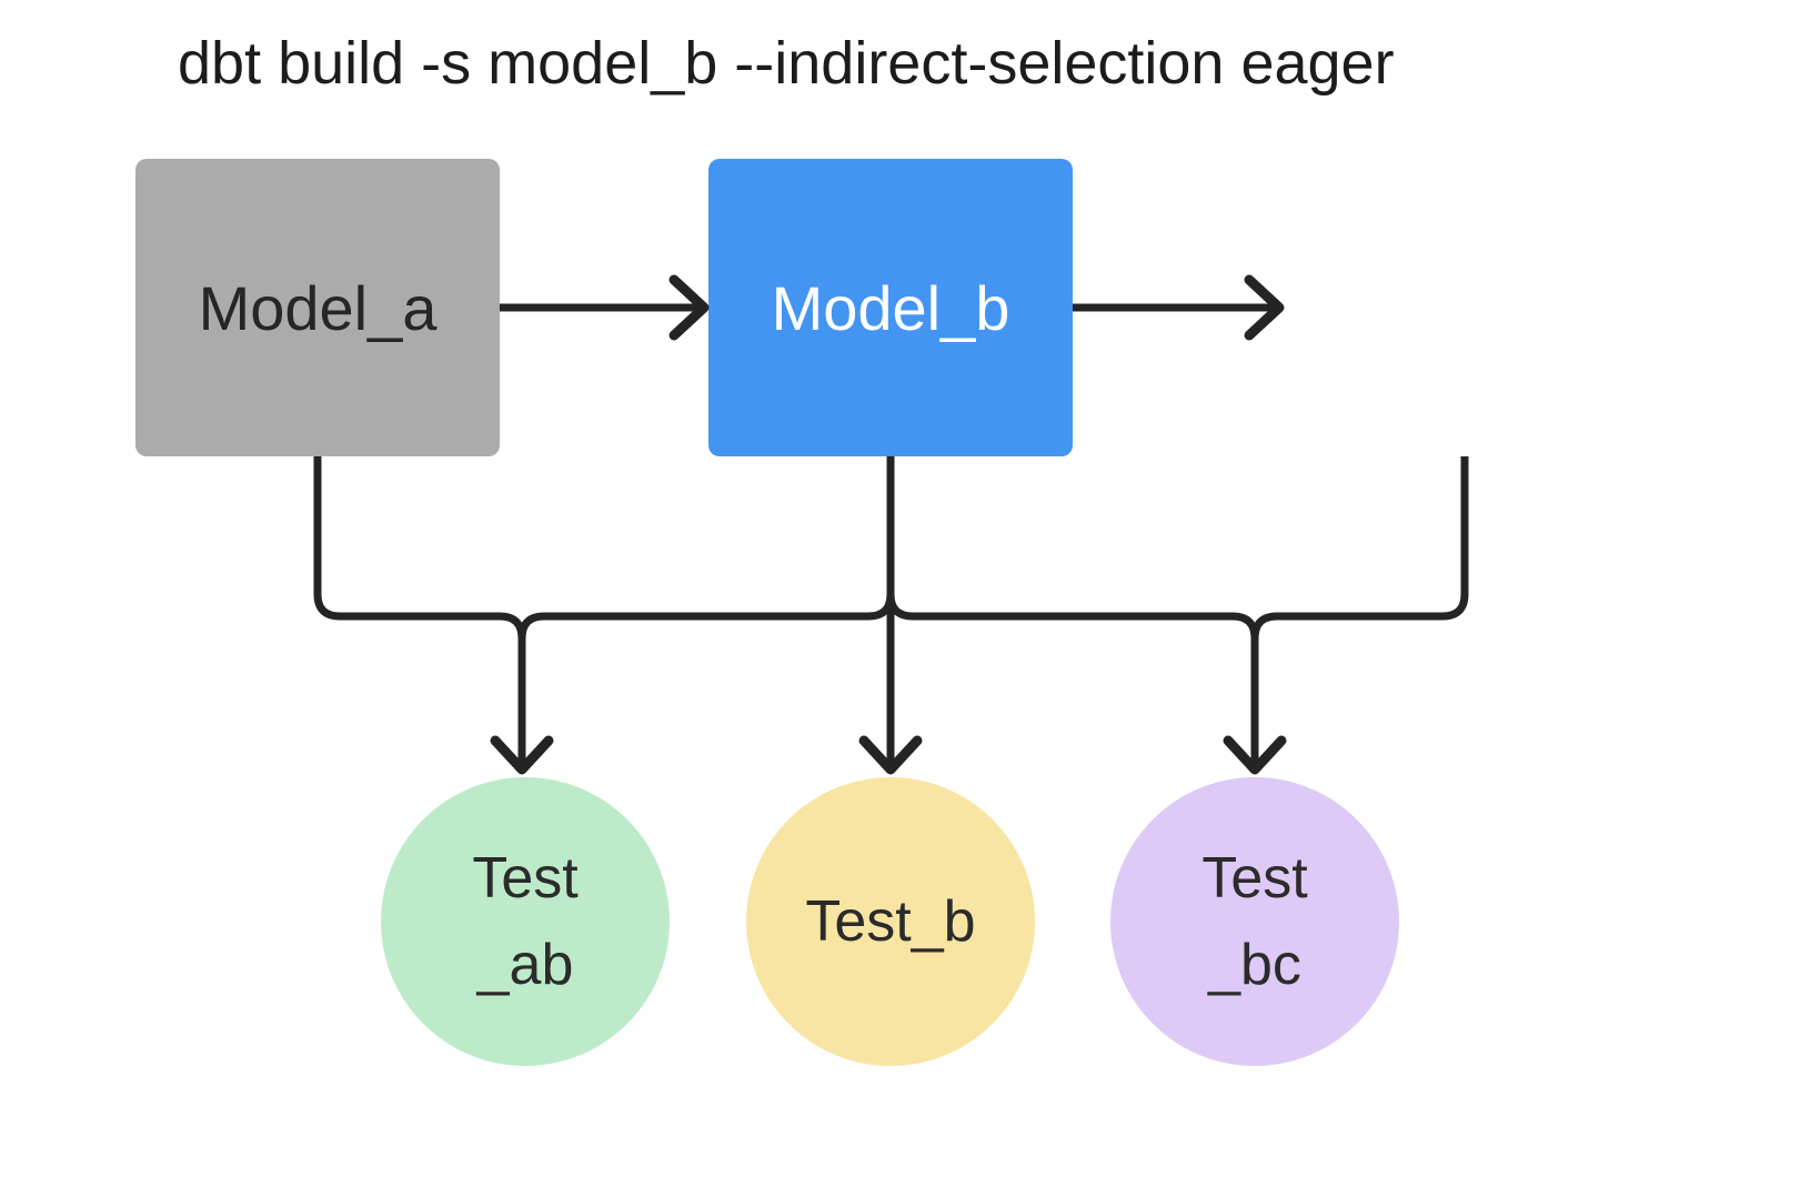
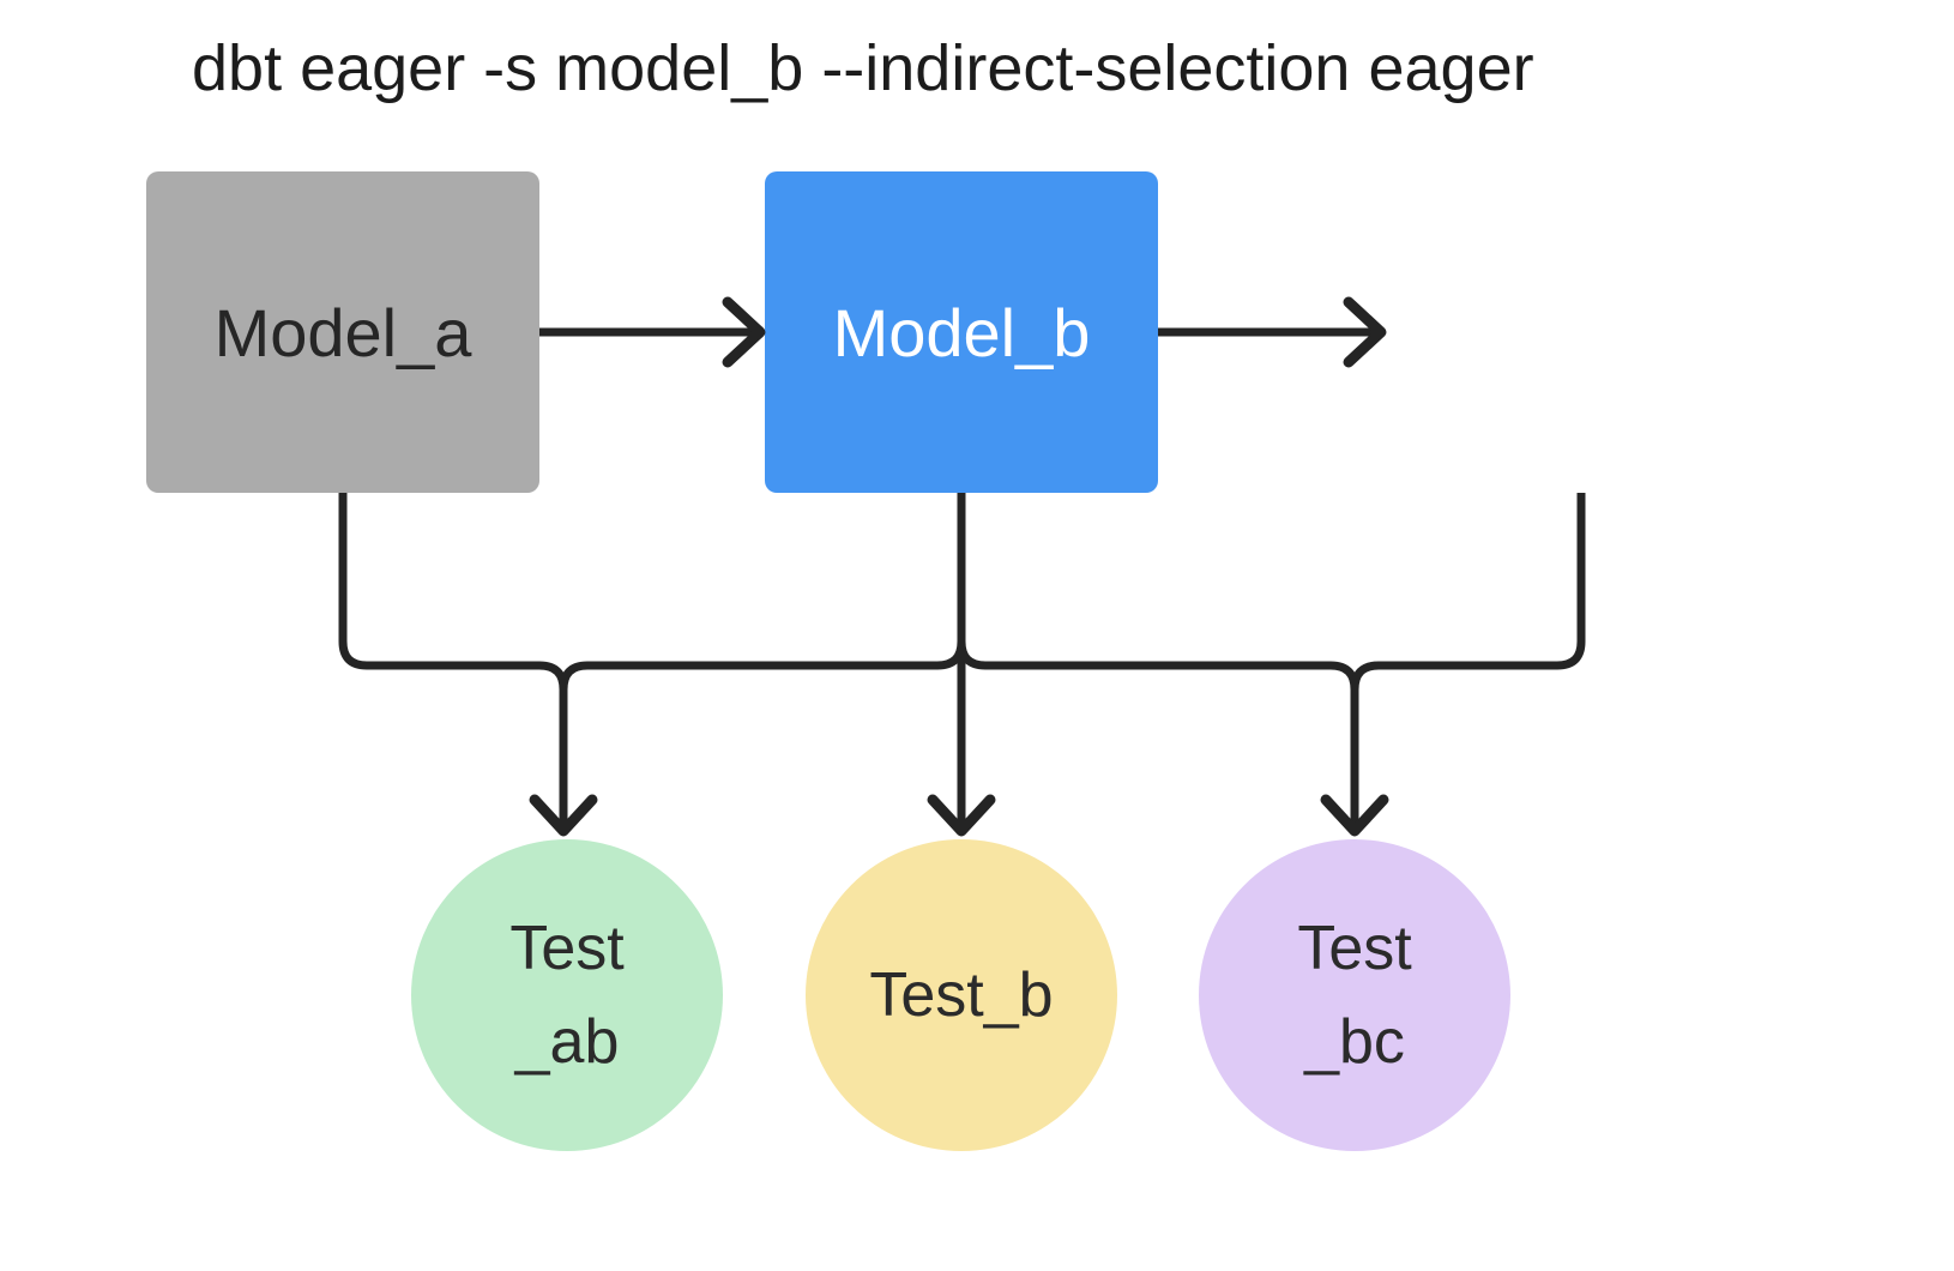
- dbt build -s model_b --indirect-selection eager
+ dbt eager -s model_b --indirect-selection eager
  Model_a
  Model_b
  Test
  _ab
  Test_b
  Test
  _bc
